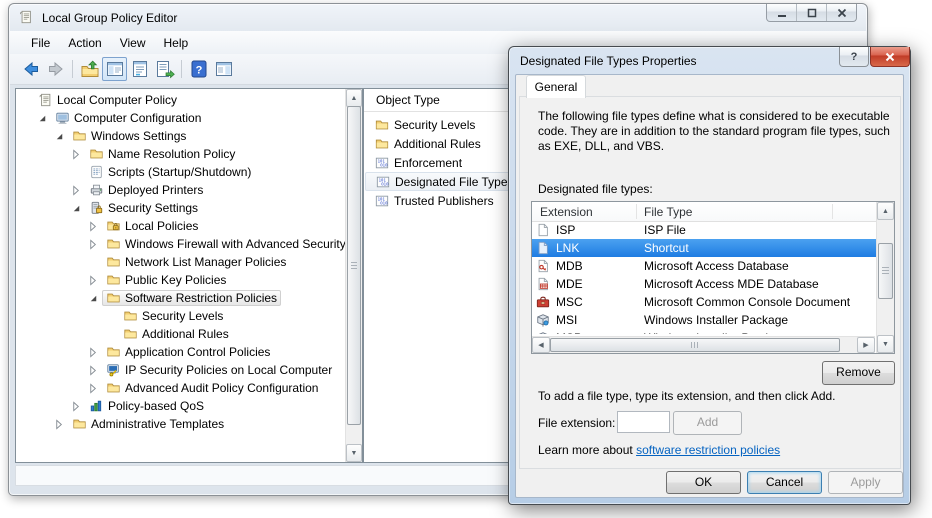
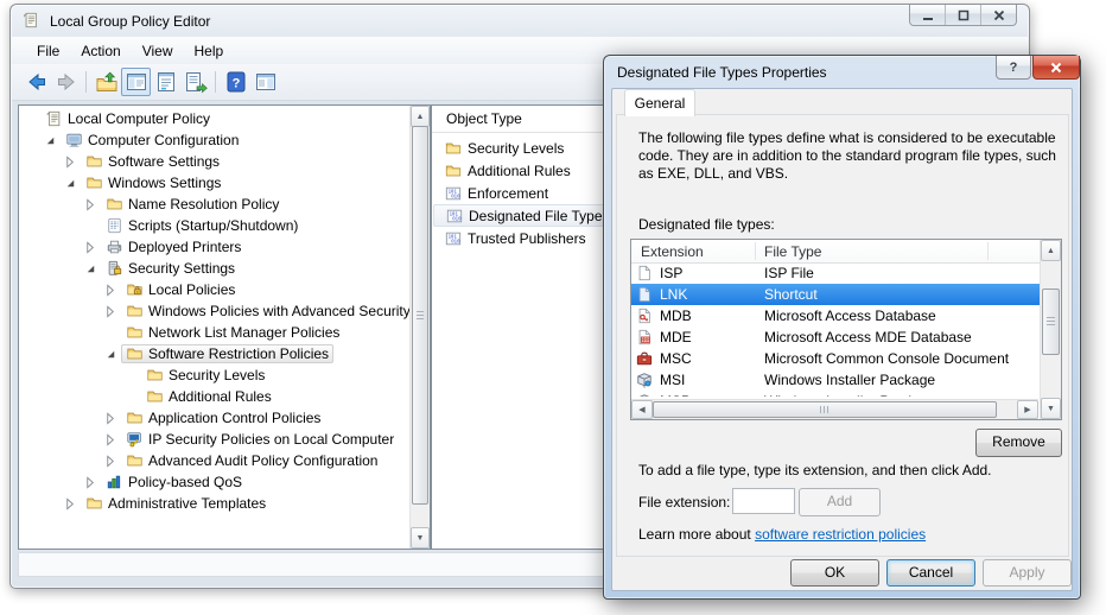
  Local Group Policy Editor
  File
  Action
  View
  Help
  ?
  Local Computer Policy
  Computer Configuration
+ Software Settings
  Windows Settings
  Name Resolution Policy
  Scripts (Startup/Shutdown)
  Deployed Printers
  Security Settings
  Local Policies
- Windows Firewall with Advanced Security
+ Windows Policies with Advanced Security
  Network List Manager Policies
- Public Key Policies
  Software Restriction Policies
  Security Levels
  Additional Rules
  Application Control Policies
  IP Security Policies on Local Computer
  Advanced Audit Policy Configuration
  Policy-based QoS
  Administrative Templates
  Object Type
  Security Levels
  Additional Rules
  Enforcement
  Designated File Type
  Trusted Publishers
  Designated File Types Properties
  ?
  General
  The following file types define what is considered to be executable code. They are in addition to the standard program file types, such as EXE, DLL, and VBS.
  Designated file types:
  Extension
  File Type
  ISP
  ISP File
  LNK
  Shortcut
  MDB
  Microsoft Access Database
  MDE
  Microsoft Access MDE Database
  MSC
  Microsoft Common Console Document
  MSI
  Windows Installer Package
  Remove
  To add a file type, type its extension, and then click Add.
  File extension:
  Add
  Learn more about software restriction policies
  OK
  Cancel
  Apply
